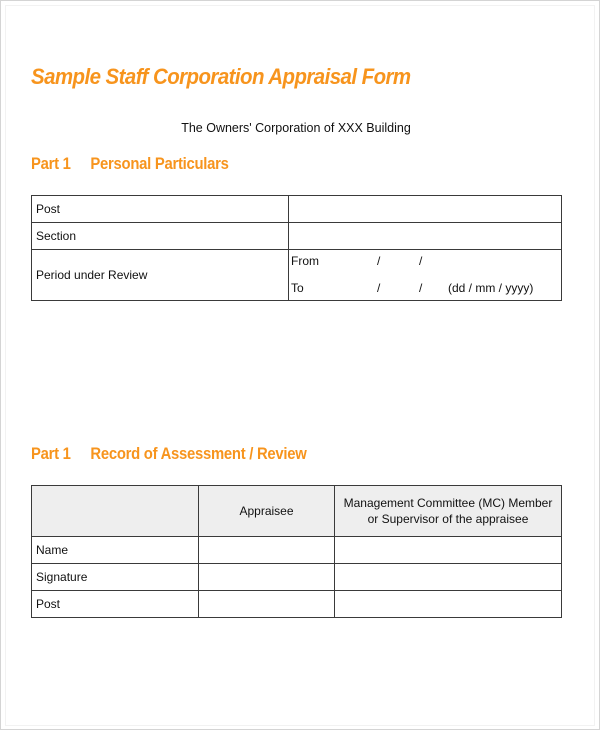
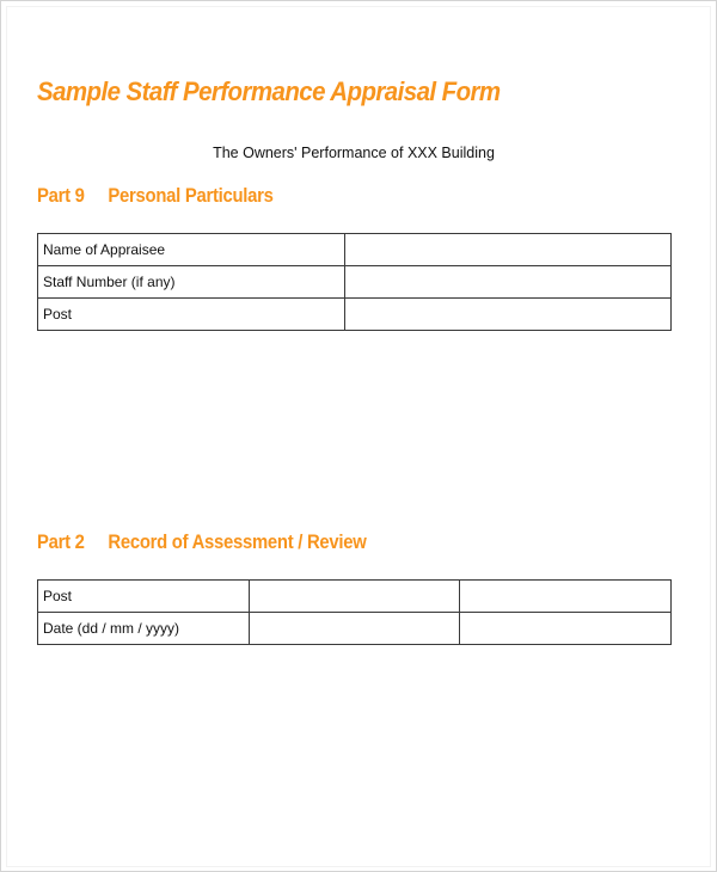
- Sample Staff Corporation Appraisal Form
+ Sample Staff Performance Appraisal Form
- The Owners' Corporation of XXX Building
+ The Owners' Performance of XXX Building
- Part 1 Personal Particulars
+ Part 9 Personal Particulars
+ Name of Appraisee
+ Staff Number (if any)
  Post
- Section
- Period under Review	From / / To / / (dd / mm / yyyy)
- Part 1 Record of Assessment / Review
+ Part 2 Record of Assessment / Review
- 	Appraisee	Management Committee (MC) Member or Supervisor of the appraisee
- Name
- Signature
  Post
+ Date (dd / mm / yyyy)
